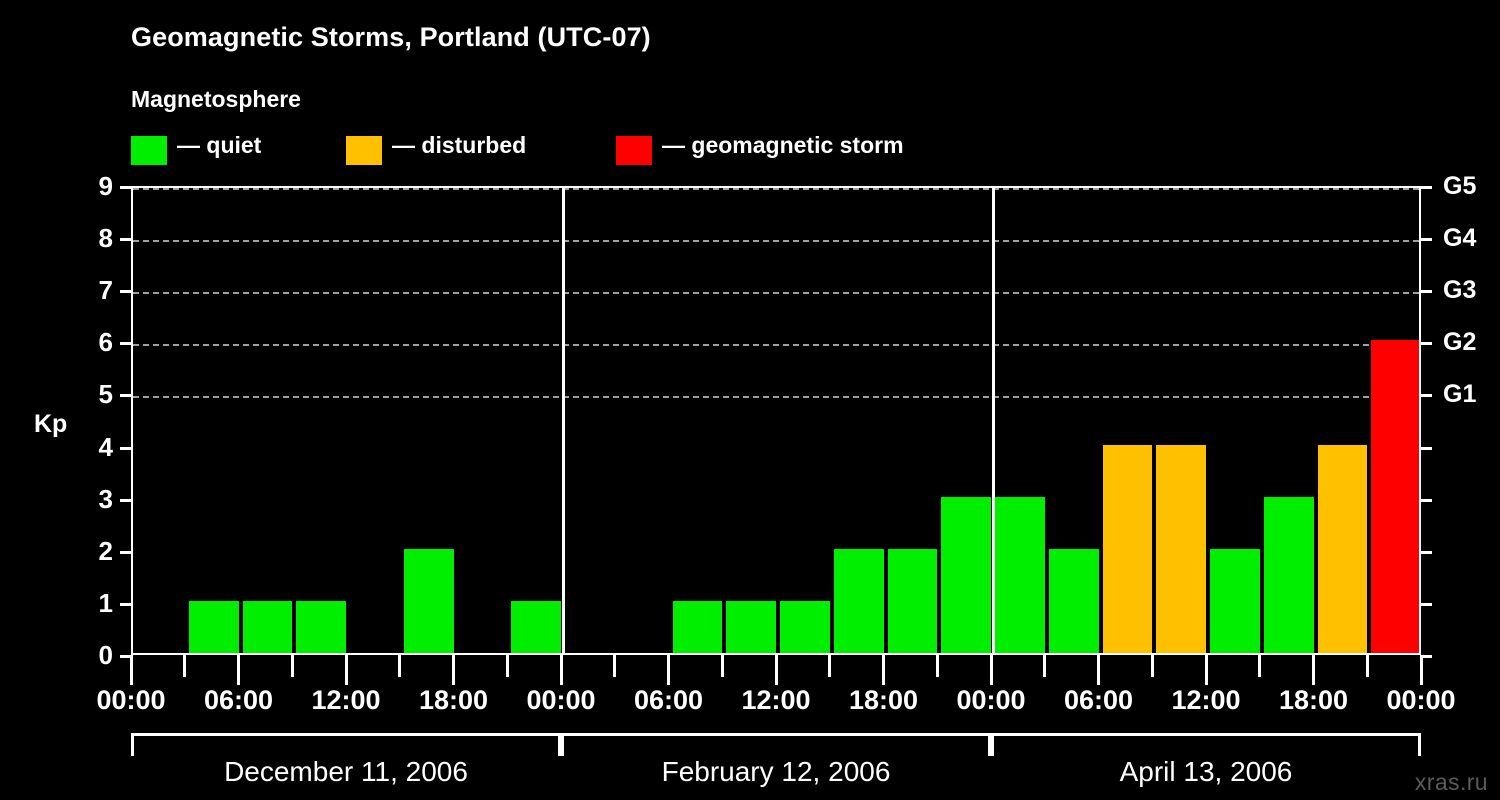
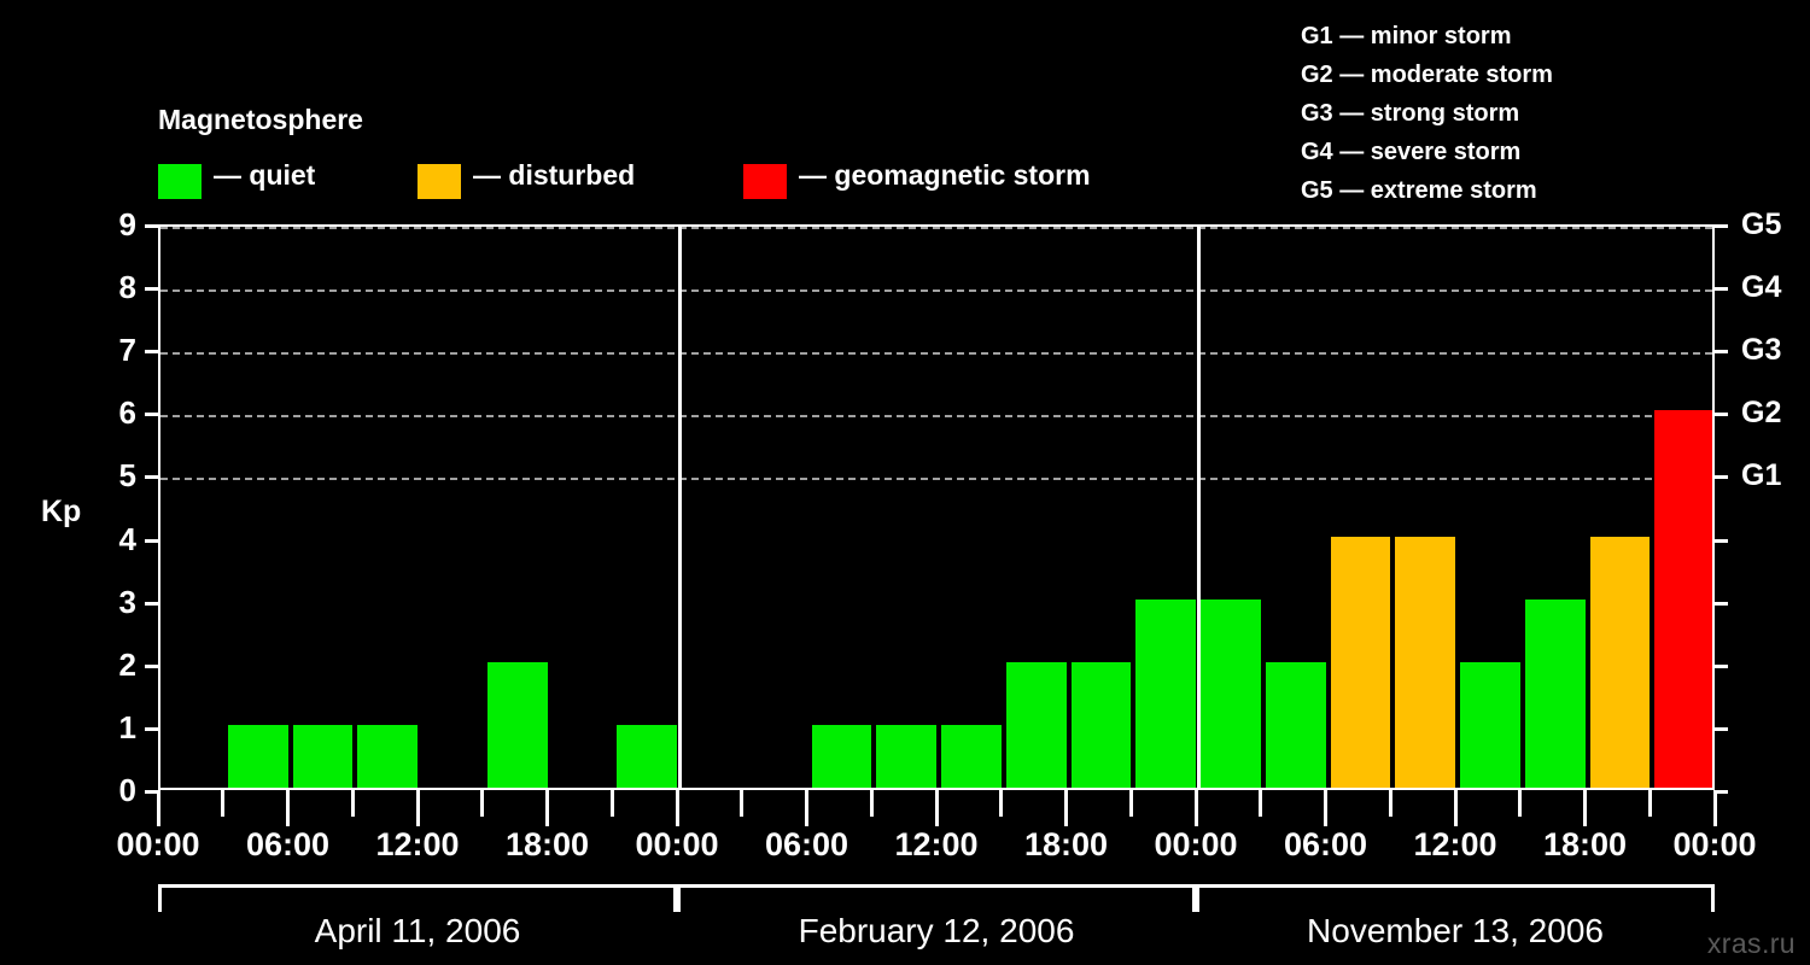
- Geomagnetic Storms, Portland (UTC-07)
  Magnetosphere
  — quiet
  — disturbed
  — geomagnetic storm
+ G1 — minor storm
+ G2 — moderate storm
+ G3 — strong storm
+ G4 — severe storm
+ G5 — extreme storm
  0
  1
  2
  3
  4
  5
  6
  7
  8
  9
  Kp
  G1
  G2
  G3
  G4
  G5
  00:00
  06:00
  12:00
  18:00
  00:00
  06:00
  12:00
  18:00
  00:00
  06:00
  12:00
  18:00
  00:00
- December 11, 2006
+ April 11, 2006
  February 12, 2006
- April 13, 2006
+ November 13, 2006
  xras.ru
